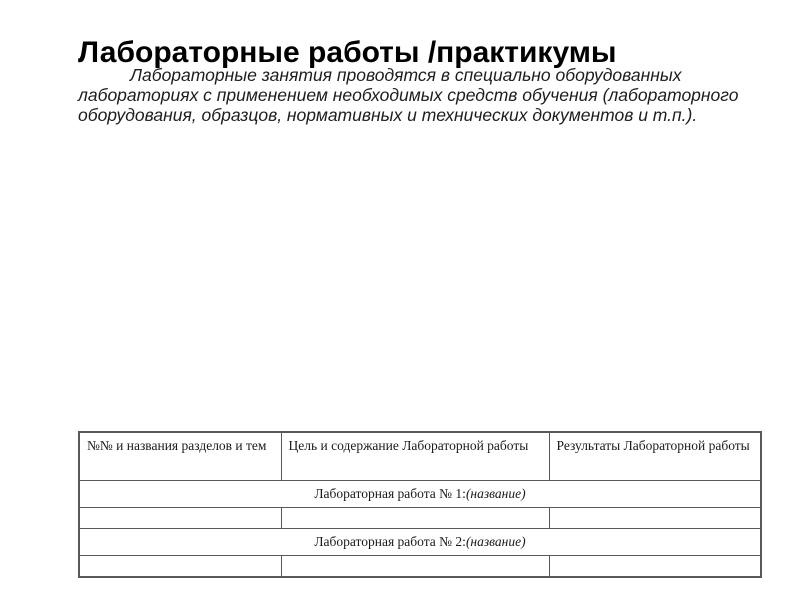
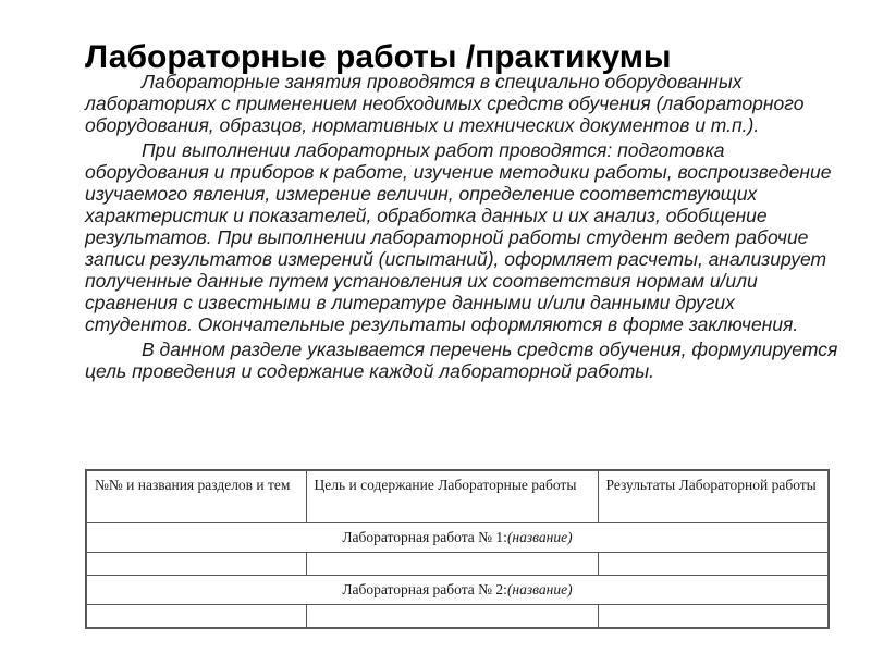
  Лабораторные работы /практикумы
  Лабораторные занятия проводятся в специально оборудованных лабораториях с применением необходимых средств обучения (лабораторного оборудования, образцов, нормативных и технических документов и т.п.).
+ При выполнении лабораторных работ проводятся: подготовка оборудования и приборов к работе, изучение методики работы, воспроизведение изучаемого явления, измерение величин, определение соответствующих характеристик и показателей, обработка данных и их анализ, обобщение результатов. При выполнении лабораторной работы студент ведет рабочие записи результатов измерений (испытаний), оформляет расчеты, анализирует полученные данные путем установления их соответствия нормам и/или сравнения с известными в литературе данными и/или данными других студентов. Окончательные результаты оформляются в форме заключения.
+ В данном разделе указывается перечень средств обучения, формулируется цель проведения и содержание каждой лабораторной работы.
- №№ и названия разделов и тем	Цель и содержание Лабораторной работы	Результаты Лабораторной работы
+ №№ и названия разделов и тем	Цель и содержание Лабораторные работы	Результаты Лабораторной работы
  Лабораторная работа № 1:(название)
  Лабораторная работа № 2:(название)
